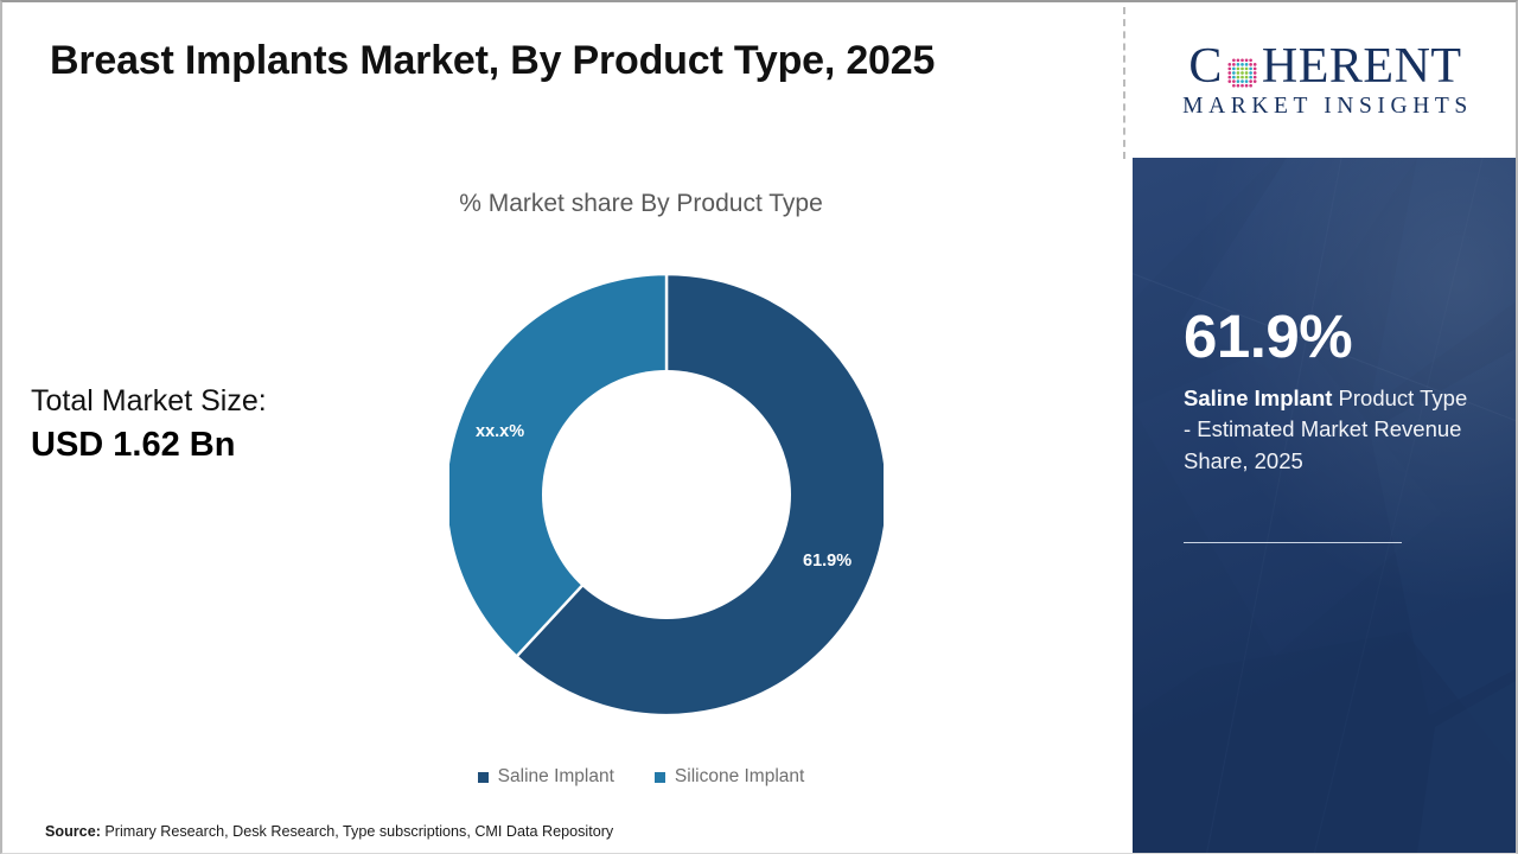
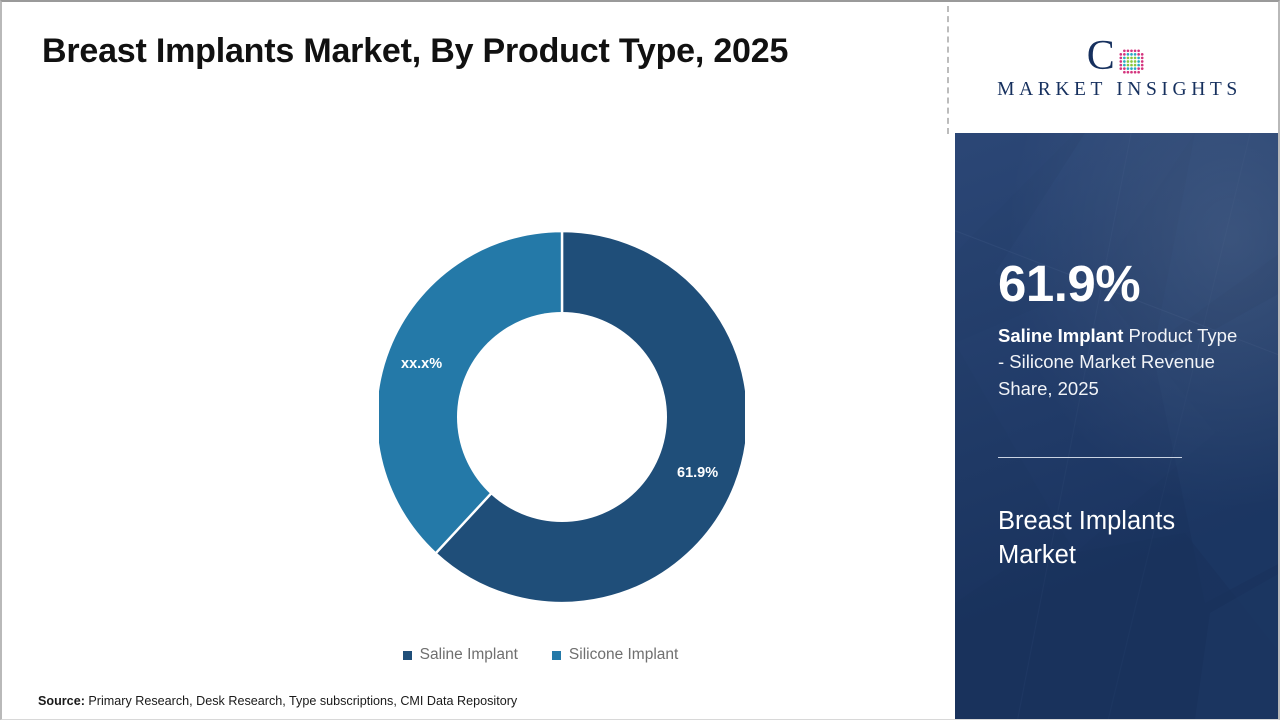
  Breast Implants Market, By Product Type, 2025
- % Market share By Product Type
- Total Market Size:
- USD 1.62 Bn
  xx.x%
  61.9%
  Saline Implant
  Silicone Implant
  Source: Primary Research, Desk Research, Type subscriptions, CMI Data Repository
  C
- HERENT
  MARKET INSIGHTS
  61.9%
- Saline Implant Product Type - Estimated Market Revenue Share, 2025
+ Saline Implant Product Type - Silicone Market Revenue Share, 2025
+ Breast Implants Market
